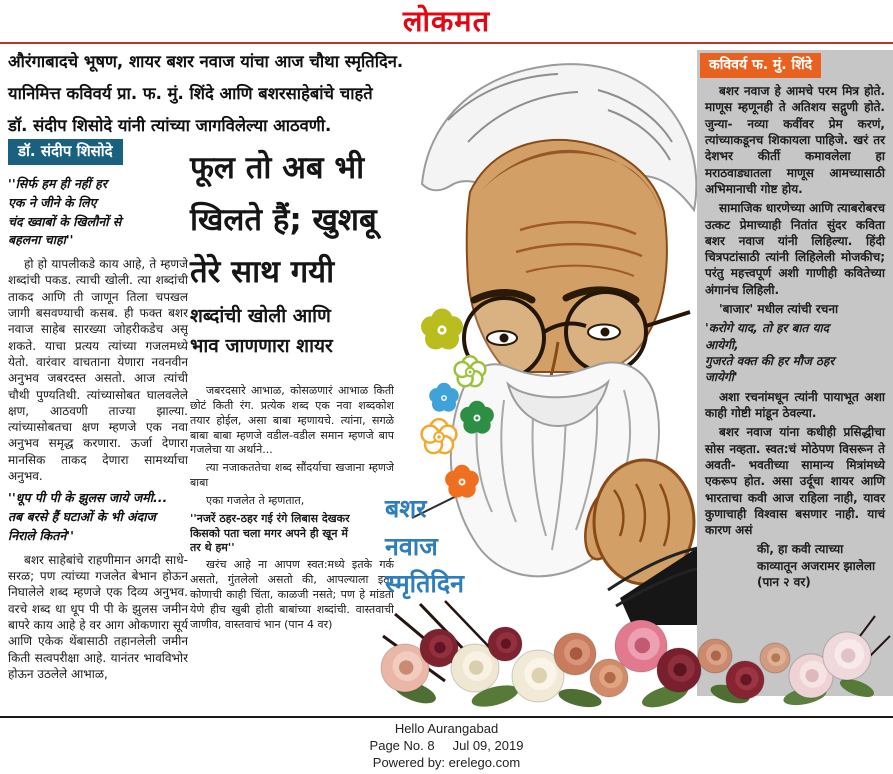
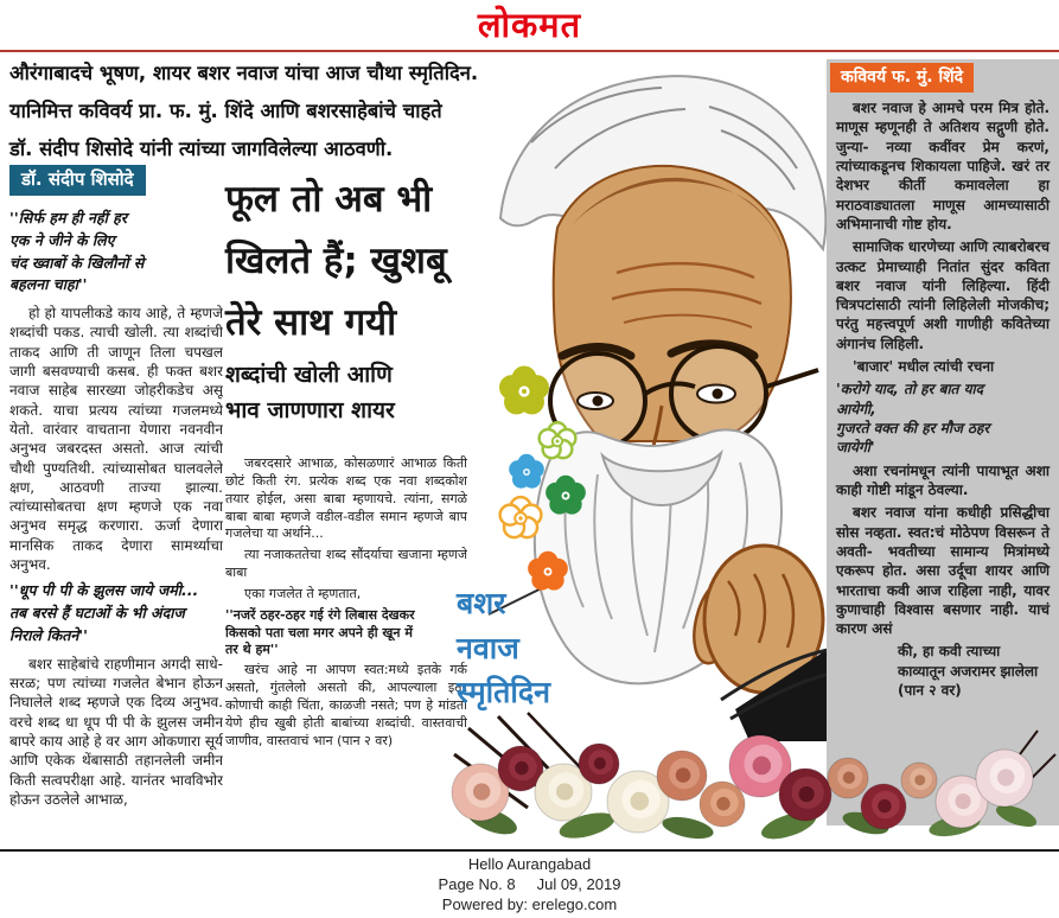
  लोकमत
  औरंगाबादचे भूषण, शायर बशर नवाज यांचा आज चौथा स्मृतिदिन.
  यानिमित्त कविवर्य प्रा. फ. मुं. शिंदे आणि बशरसाहेबांचे चाहते
  डॉ. संदीप शिसोदे यांनी त्यांच्या जागविलेल्या आठवणी.
  डॉ. संदीप शिसोदे
  ''सिर्फ हम ही नहीं हर
  एक ने जीने के लिए
  चंद ख्वाबों के खिलौनों से
  बहलना चाहा''
  हो हो यापलीकडे काय आहे, ते म्हणजे शब्दांची पकड. त्याची खोली. त्या शब्दांची ताकद आणि ती जाणून तिला चपखल जागी बसवण्याची कसब. ही फक्त बशर नवाज साहेब सारख्या जोहरीकडेच असू शकते. याचा प्रत्यय त्यांच्या गजलमध्ये येतो. वारंवार वाचताना येणारा नवनवीन अनुभव जबरदस्त असतो. आज त्यांची चौथी पुण्यतिथी. त्यांच्यासोबत घालवलेले क्षण, आठवणी ताज्या झाल्या. त्यांच्यासोबतचा क्षण म्हणजे एक नवा अनुभव समृद्ध करणारा. ऊर्जा देणारा मानसिक ताकद देणारा सामर्थ्याचा अनुभव.
  ''धूप पी पी के झुलस जाये जमी...
  तब बरसे हैं घटाओं के भी अंदाज
  निराले कितने''
  बशर साहेबांचे राहणीमान अगदी साधे-सरळ; पण त्यांच्या गजलेत बेभान होऊन निघालेले शब्द म्हणजे एक दिव्य अनुभव. वरचे शब्द धा धूप पी पी के झुलस जमीन बापरे काय आहे हे वर आग ओकणारा सूर्य आणि एकेक थेंबासाठी तहानलेली जमीन किती सत्वपरीक्षा आहे. यानंतर भावविभोर होऊन उठलेले आभाळ,
  फूल तो अब भी
  खिलते हैं; खुशबू
  तेरे साथ गयी
  शब्दांची खोली आणि
  भाव जाणणारा शायर
  जबरदसारे आभाळ, कोसळणारं आभाळ किती छोटं किती रंग. प्रत्येक शब्द एक नवा शब्दकोश तयार होईल, असा बाबा म्हणायचे. त्यांना, सगळे बाबा बाबा म्हणजे वडील-वडील समान म्हणजे बाप गजलेचा या अर्थाने...
  त्या नजाकततेचा शब्द सौंदर्याचा खजाना म्हणजे बाबा
  एका गजलेत ते म्हणतात,
  ''नजरें ठहर-ठहर गई रंगे लिबास देखकर
  किसको पता चला मगर अपने ही खून में
  तर थे हम''
- खरंच आहे ना आपण स्वत:मध्ये इतके गर्क असतो, गुंतलेलो असतो की, आपल्याला इतर कोणाची काही चिंता, काळजी नसते; पण हे मांडता येणे हीच खुबी होती बाबांच्या शब्दांची. वास्तवाची जाणीव, वास्तवाचं भान (पान 4 वर)
+ खरंच आहे ना आपण स्वत:मध्ये इतके गर्क असतो, गुंतलेलो असतो की, आपल्याला इतर कोणाची काही चिंता, काळजी नसते; पण हे मांडता येणे हीच खुबी होती बाबांच्या शब्दांची. वास्तवाची जाणीव, वास्तवाचं भान (पान २ वर)
  बशर
  नवाज
  स्मृतिदिन
  कविवर्य फ. मुं. शिंदे
  बशर नवाज हे आमचे परम मित्र होते. माणूस म्हणूनही ते अतिशय सद्गुणी होते. जुन्या- नव्या कवींवर प्रेम करणं, त्यांच्याकडूनच शिकायला पाहिजे. खरं तर देशभर कीर्ती कमावलेला हा मराठवाड्यातला माणूस आमच्यासाठी अभिमानाची गोष्ट होय.
  सामाजिक धारणेच्या आणि त्याबरोबरच उत्कट प्रेमाच्याही नितांत सुंदर कविता बशर नवाज यांनी लिहिल्या. हिंदी चित्रपटांसाठी त्यांनी लिहिलेली मोजकीच; परंतु महत्त्वपूर्ण अशी गाणीही कवितेच्या अंगानंच लिहिली.
  'बाजार' मधील त्यांची रचना
  'करोगे याद, तो हर बात याद
  आयेगी,
  गुजरते वक्त की हर मौज ठहर
  जायेगी'
  अशा रचनांमधून त्यांनी पायाभूत अशा काही गोष्टी मांडून ठेवल्या.
  बशर नवाज यांना कधीही प्रसिद्धीचा सोस नव्हता. स्वत:चं मोठेपण विसरून ते अवती- भवतीच्या सामान्य मित्रांमध्ये एकरूप होत. असा उर्दूचा शायर आणि भारताचा कवी आज राहिला नाही, यावर कुणाचाही विश्वास बसणार नाही. याचं कारण असं
  की, हा कवी त्याच्या काव्यातून अजरामर झालेला (पान २ वर)
  Hello Aurangabad
  Page No. 8 Jul 09, 2019
  Powered by: erelego.com
